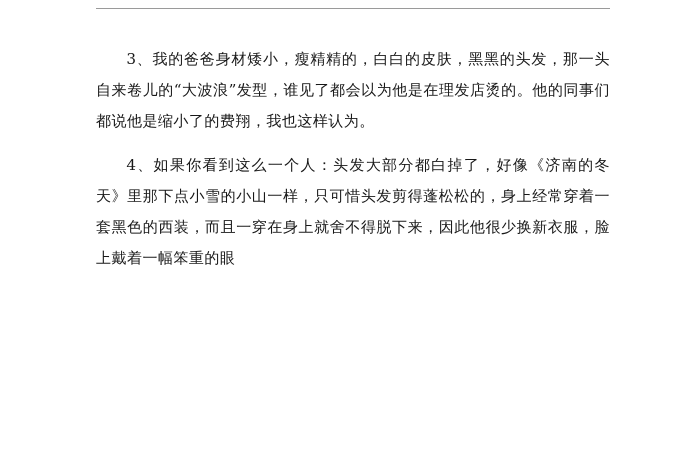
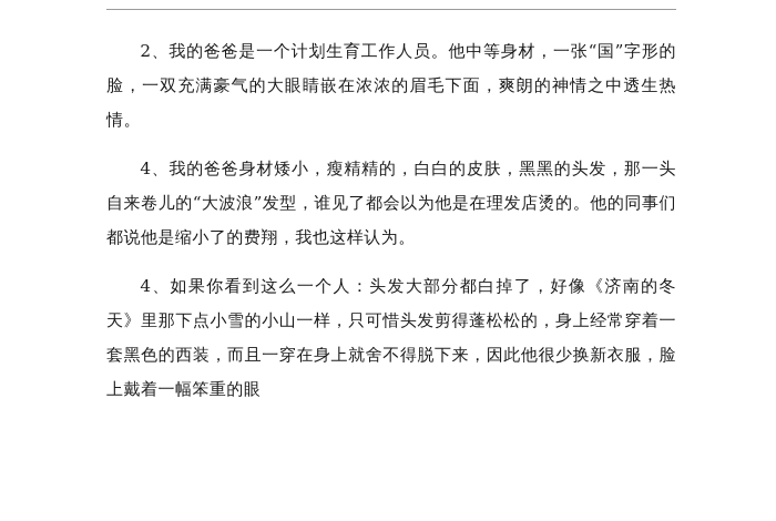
+ 2、我的爸爸是一个计划生育工作人员。他中等身材，一张“国”字形的脸，一双充满豪气的大眼睛嵌在浓浓的眉毛下面，爽朗的神情之中透生热情。
- 3、我的爸爸身材矮小，瘦精精的，白白的皮肤，黑黑的头发，那一头自来卷儿的“大波浪”发型，谁见了都会以为他是在理发店烫的。他的同事们都说他是缩小了的费翔，我也这样认为。
+ 4、我的爸爸身材矮小，瘦精精的，白白的皮肤，黑黑的头发，那一头自来卷儿的“大波浪”发型，谁见了都会以为他是在理发店烫的。他的同事们都说他是缩小了的费翔，我也这样认为。
  4、如果你看到这么一个人：头发大部分都白掉了，好像《济南的冬天》里那下点小雪的小山一样，只可惜头发剪得蓬松松的，身上经常穿着一套黑色的西装，而且一穿在身上就舍不得脱下来，因此他很少换新衣服，脸上戴着一幅笨重的眼
